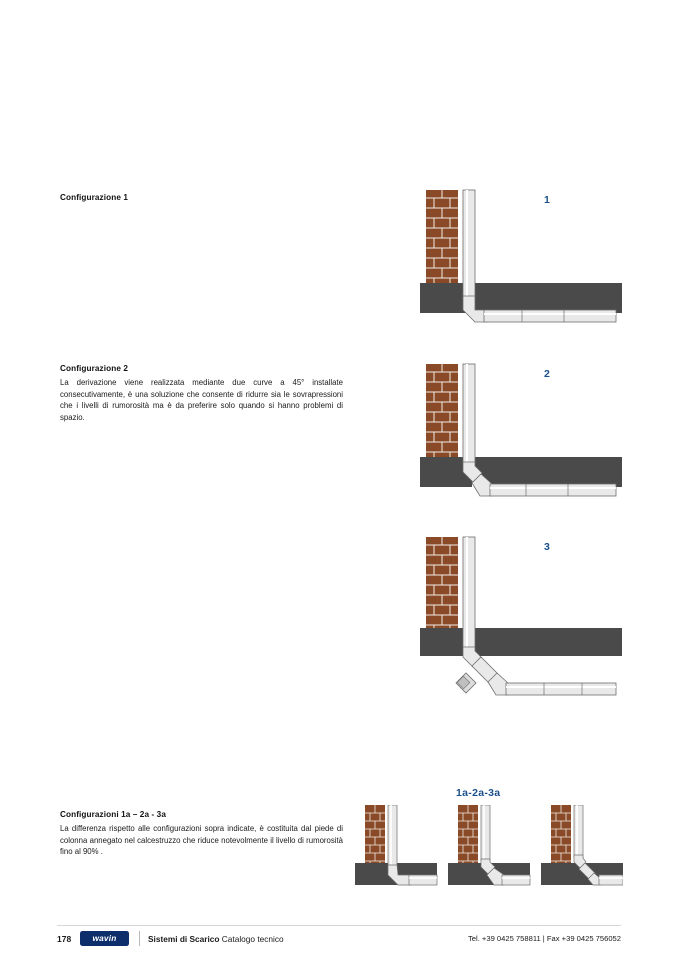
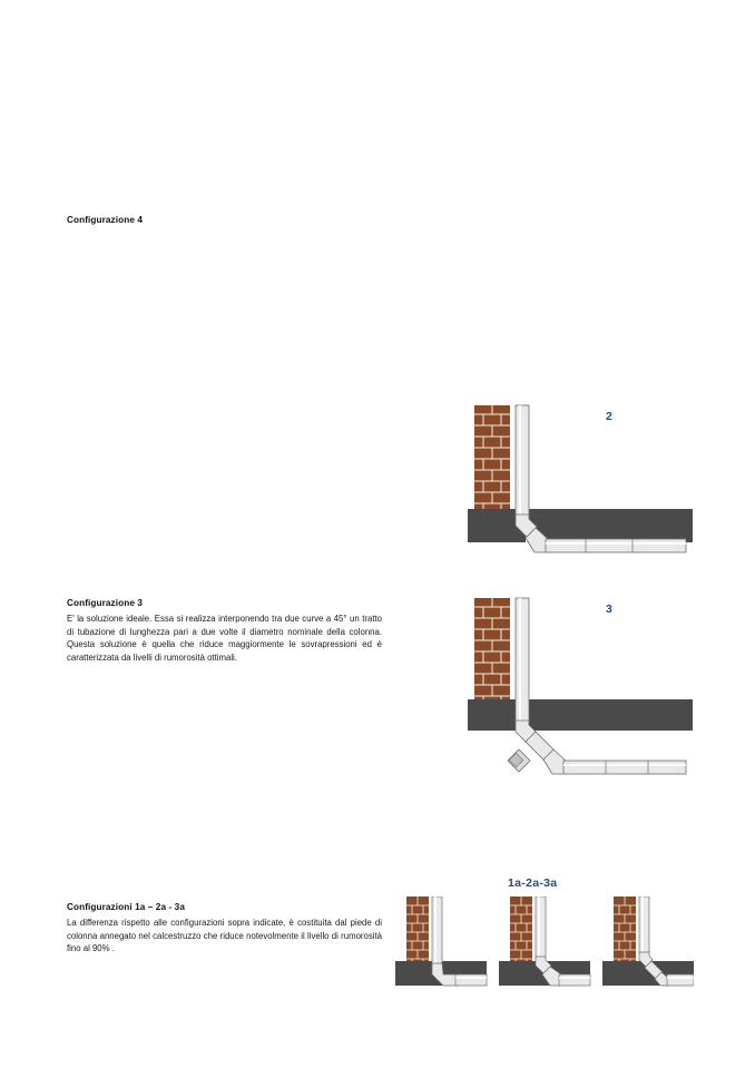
- Configurazione 1
+ Configurazione 4
- 1
- Configurazione 2
- La derivazione viene realizzata mediante due curve a 45° installate consecutivamente, è una soluzione che consente di ridurre sia le sovrapressioni che i livelli di rumorosità ma è da preferire solo quando si hanno problemi di spazio.
  2
+ Configurazione 3
+ E' la soluzione ideale. Essa si realizza interponendo tra due curve a 45° un tratto di tubazione di lunghezza pari a due volte il diametro nominale della colonna. Questa soluzione è quella che riduce maggiormente le sovrapressioni ed è caratterizzata da livelli di rumorosità ottimali.
  3
  Configurazioni 1a – 2a - 3a
  La differenza rispetto alle configurazioni sopra indicate, è costituita dal piede di colonna annegato nel calcestruzzo che riduce notevolmente il livello di rumorosità fino al 90% .
  1a-2a-3a
- 178
- wavin
- Sistemi di Scarico Catalogo tecnico
- Tel. +39 0425 758811 | Fax +39 0425 756052
